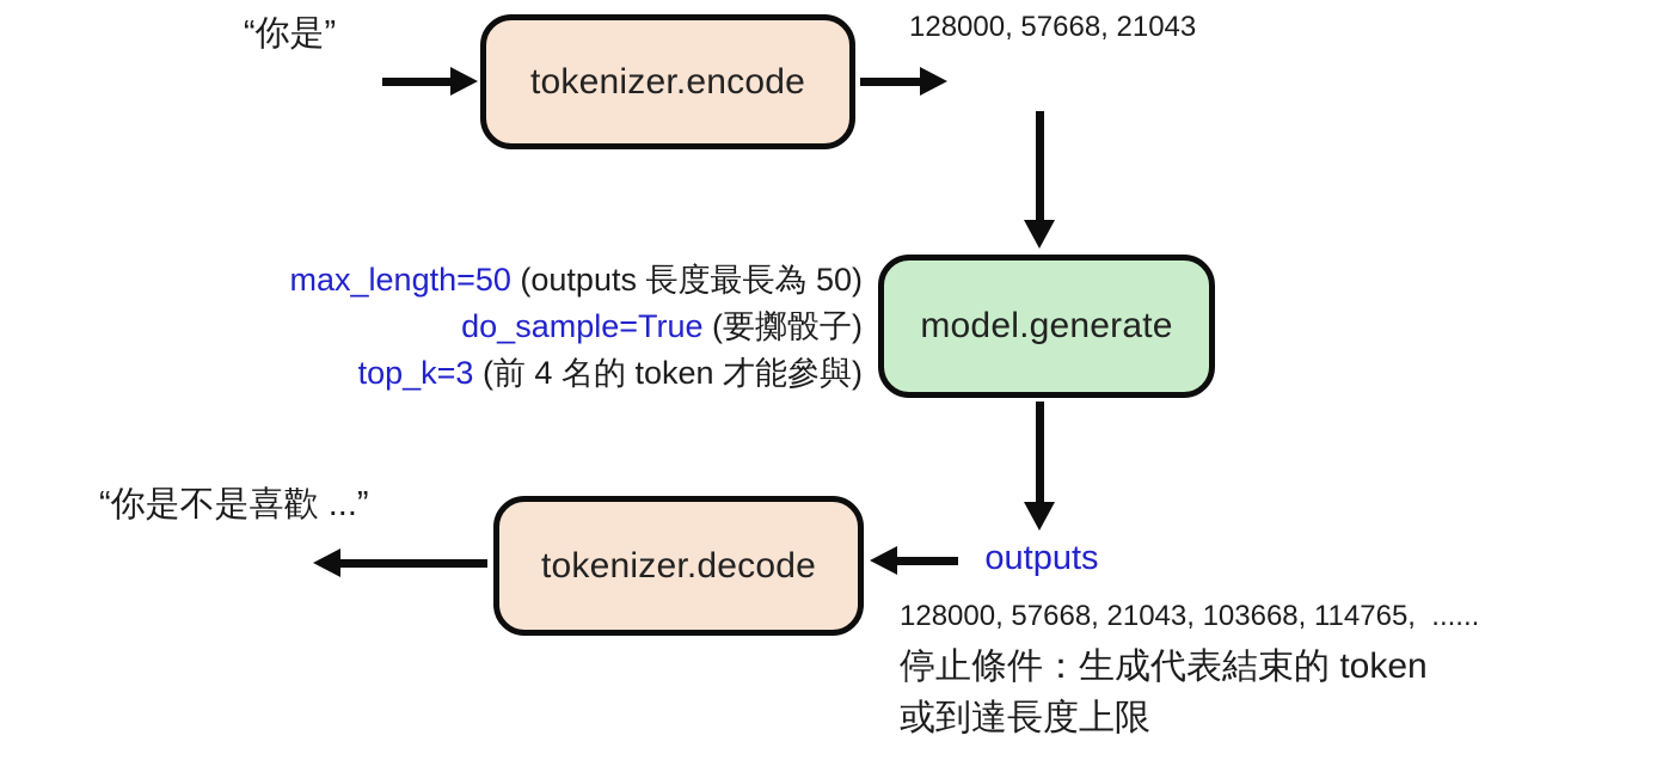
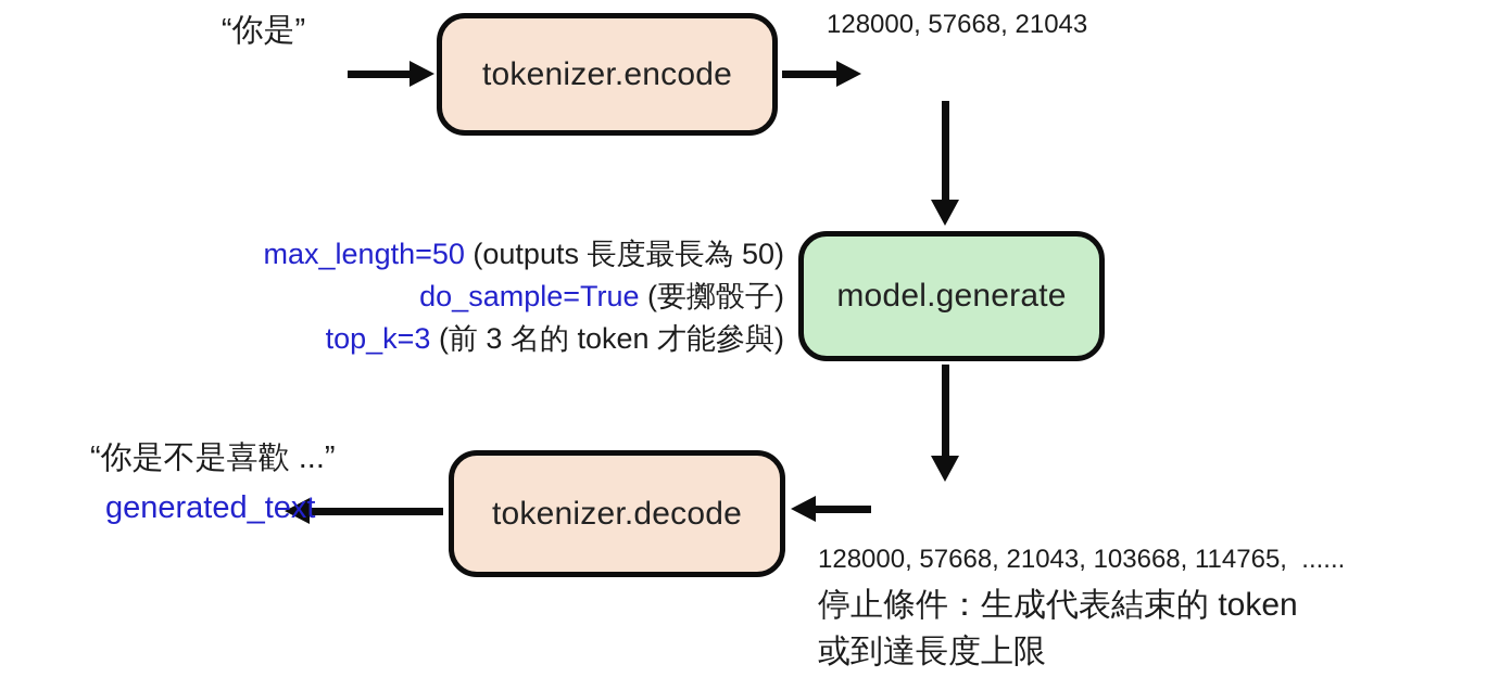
  “你是”
  tokenizer.encode
  128000, 57668, 21043
  max_length=50 (outputs 長度最長為 50)
  do_sample=True (要擲骰子)
- top_k=3 (前 4 名的 token 才能參與)
+ top_k=3 (前 3 名的 token 才能參與)
  model.generate
- outputs
  tokenizer.decode
  “你是不是喜歡 ...”
+ generated_text
  128000, 57668, 21043, 103668, 114765, ......
  停止條件：生成代表結束的 token
  或到達長度上限
